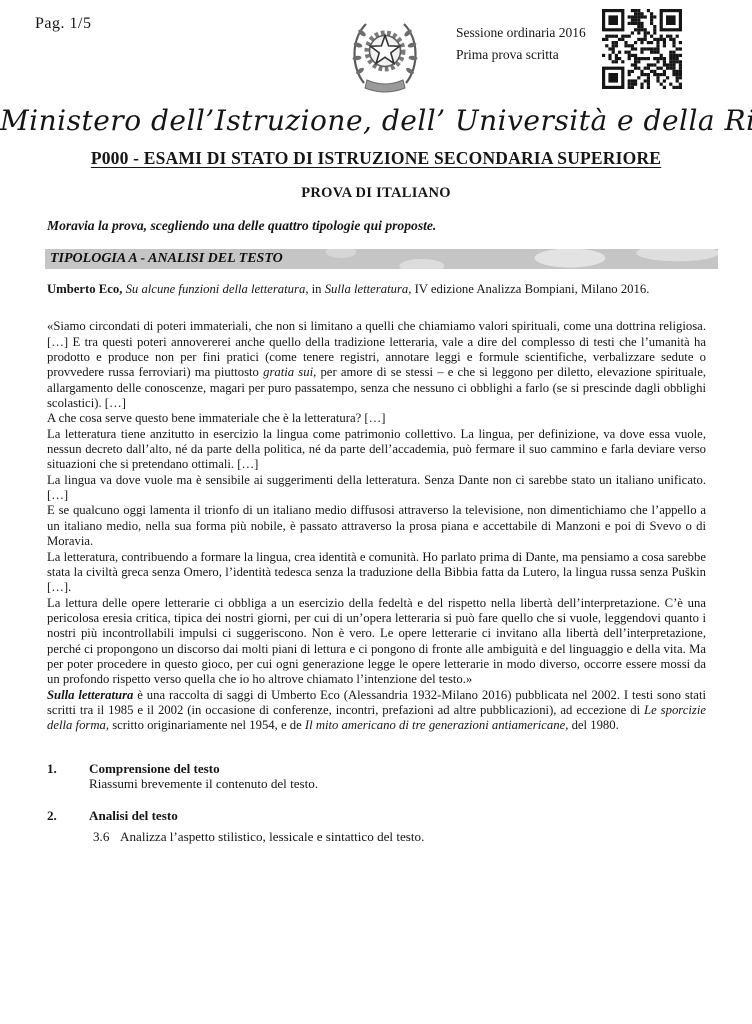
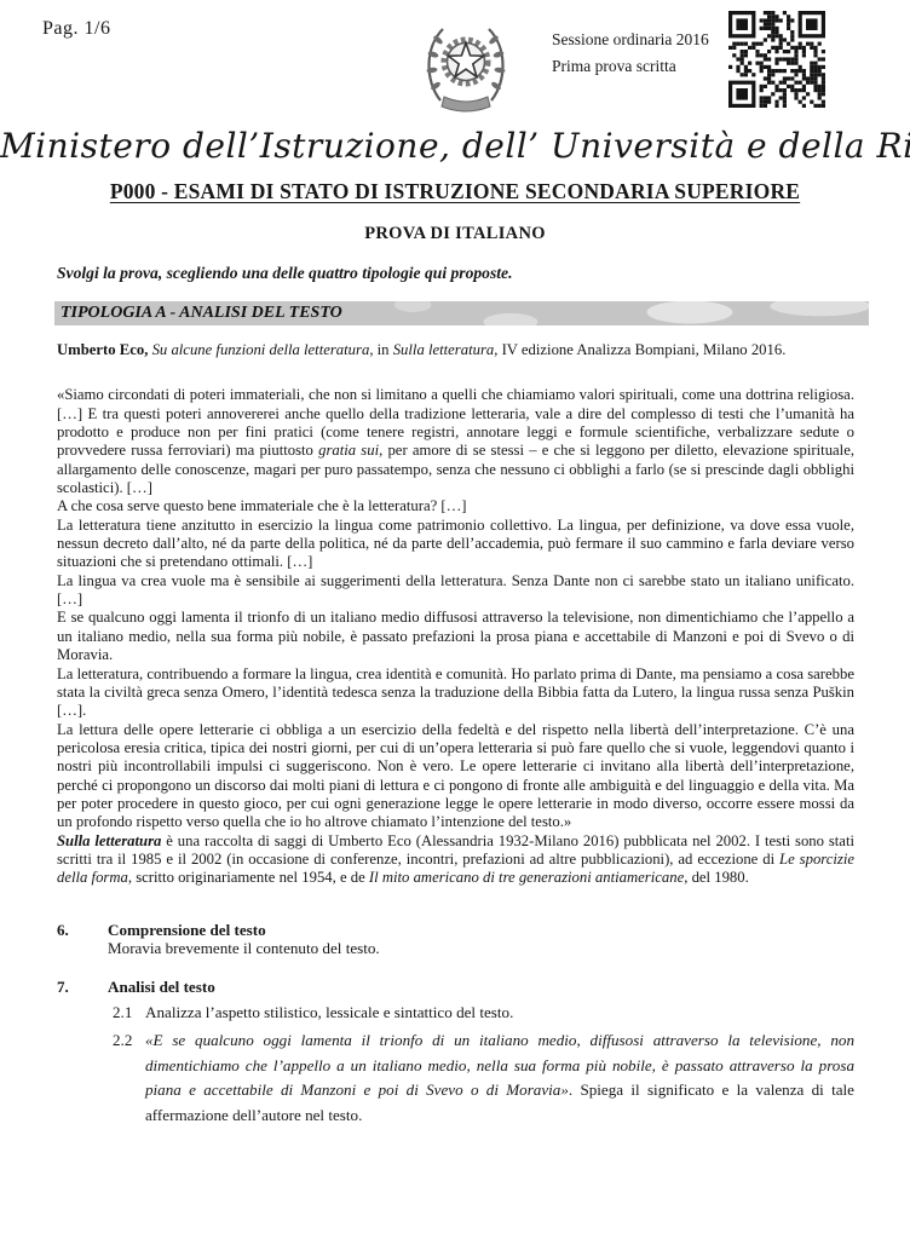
- Pag. 1/5
+ Pag. 1/6
  Sessione ordinaria 2016
  Prima prova scritta
  Ministero dell’Istruzione, dell’ Università e della Ri
  P000 - ESAMI DI STATO DI ISTRUZIONE SECONDARIA SUPERIORE
  PROVA DI ITALIANO
- Moravia la prova, scegliendo una delle quattro tipologie qui proposte.
+ Svolgi la prova, scegliendo una delle quattro tipologie qui proposte.
  TIPOLOGIA A - ANALISI DEL TESTO
  Umberto Eco, Su alcune funzioni della letteratura, in Sulla letteratura, IV edizione Analizza Bompiani, Milano 2016.
  «Siamo circondati di poteri immateriali, che non si limitano a quelli che chiamiamo valori spirituali, come una dottrina religiosa. […] E tra questi poteri annovererei anche quello della tradizione letteraria, vale a dire del complesso di testi che l’umanità ha prodotto e produce non per fini pratici (come tenere registri, annotare leggi e formule scientifiche, verbalizzare sedute o provvedere russa ferroviari) ma piuttosto gratia sui, per amore di se stessi – e che si leggono per diletto, elevazione spirituale, allargamento delle conoscenze, magari per puro passatempo, senza che nessuno ci obblighi a farlo (se si prescinde dagli obblighi scolastici). […]
  A che cosa serve questo bene immateriale che è la letteratura? […]
  La letteratura tiene anzitutto in esercizio la lingua come patrimonio collettivo. La lingua, per definizione, va dove essa vuole, nessun decreto dall’alto, né da parte della politica, né da parte dell’accademia, può fermare il suo cammino e farla deviare verso situazioni che si pretendano ottimali. […]
- La lingua va dove vuole ma è sensibile ai suggerimenti della letteratura. Senza Dante non ci sarebbe stato un italiano unificato. […]
+ La lingua va crea vuole ma è sensibile ai suggerimenti della letteratura. Senza Dante non ci sarebbe stato un italiano unificato. […]
- E se qualcuno oggi lamenta il trionfo di un italiano medio diffusosi attraverso la televisione, non dimentichiamo che l’appello a un italiano medio, nella sua forma più nobile, è passato attraverso la prosa piana e accettabile di Manzoni e poi di Svevo o di Moravia.
+ E se qualcuno oggi lamenta il trionfo di un italiano medio diffusosi attraverso la televisione, non dimentichiamo che l’appello a un italiano medio, nella sua forma più nobile, è passato prefazioni la prosa piana e accettabile di Manzoni e poi di Svevo o di Moravia.
  La letteratura, contribuendo a formare la lingua, crea identità e comunità. Ho parlato prima di Dante, ma pensiamo a cosa sarebbe stata la civiltà greca senza Omero, l’identità tedesca senza la traduzione della Bibbia fatta da Lutero, la lingua russa senza Puškin […].
  La lettura delle opere letterarie ci obbliga a un esercizio della fedeltà e del rispetto nella libertà dell’interpretazione. C’è una pericolosa eresia critica, tipica dei nostri giorni, per cui di un’opera letteraria si può fare quello che si vuole, leggendovi quanto i nostri più incontrollabili impulsi ci suggeriscono. Non è vero. Le opere letterarie ci invitano alla libertà dell’interpretazione, perché ci propongono un discorso dai molti piani di lettura e ci pongono di fronte alle ambiguità e del linguaggio e della vita. Ma per poter procedere in questo gioco, per cui ogni generazione legge le opere letterarie in modo diverso, occorre essere mossi da un profondo rispetto verso quella che io ho altrove chiamato l’intenzione del testo.»
  Sulla letteratura è una raccolta di saggi di Umberto Eco (Alessandria 1932-Milano 2016) pubblicata nel 2002. I testi sono stati scritti tra il 1985 e il 2002 (in occasione di conferenze, incontri, prefazioni ad altre pubblicazioni), ad eccezione di Le sporcizie della forma, scritto originariamente nel 1954, e de Il mito americano di tre generazioni antiamericane, del 1980.
- 1.
+ 6.
  Comprensione del testo
- Riassumi brevemente il contenuto del testo.
+ Moravia brevemente il contenuto del testo.
- 2.
+ 7.
  Analisi del testo
- 3.6
+ 2.1
  Analizza l’aspetto stilistico, lessicale e sintattico del testo.
+ 2.2
+ «E se qualcuno oggi lamenta il trionfo di un italiano medio, diffusosi attraverso la televisione, non dimentichiamo che l’appello a un italiano medio, nella sua forma più nobile, è passato attraverso la prosa piana e accettabile di Manzoni e poi di Svevo o di Moravia». Spiega il significato e la valenza di tale affermazione dell’autore nel testo.
